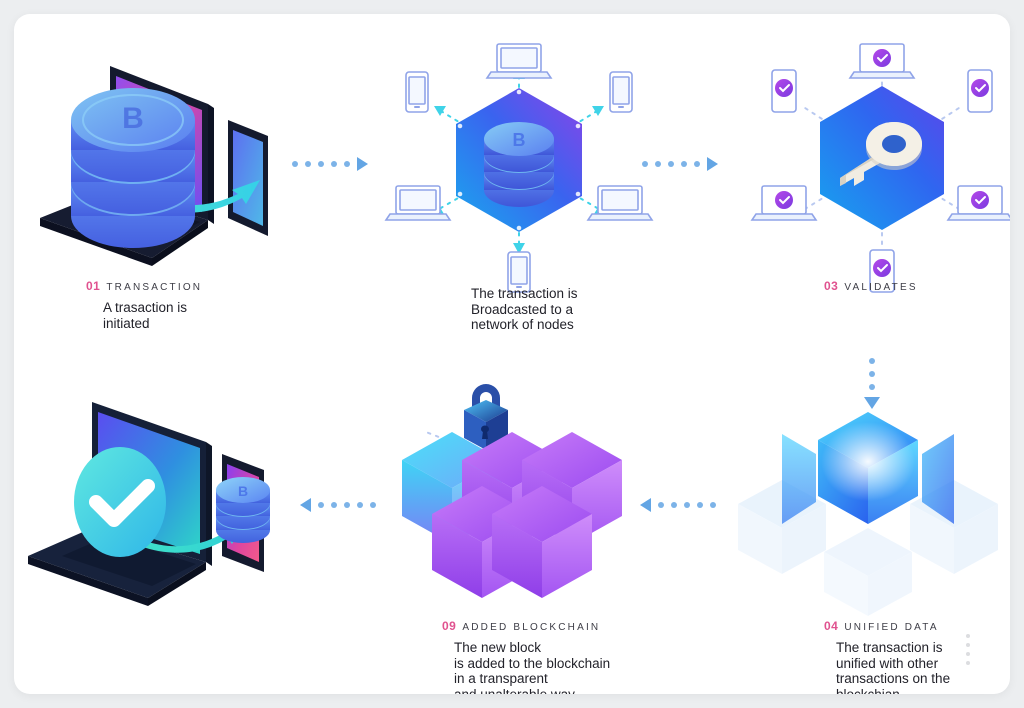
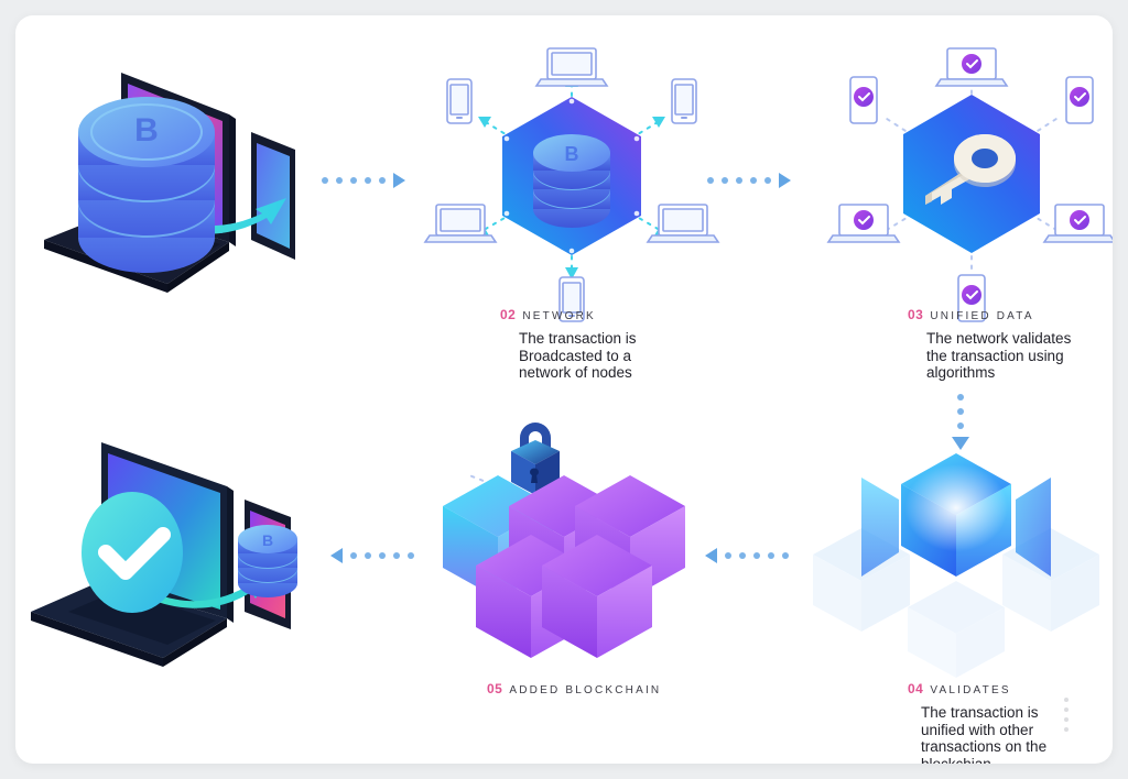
  B
- 01 TRANSACTION
- A trasaction is
- initiated
  B
+ 02 NETWORK
  The transaction is
  Broadcasted to a
  network of nodes
- 03 VALIDATES
+ 03 UNIFIED DATA
+ The network validates
+ the transaction using
+ algorithms
- 04 UNIFIED DATA
+ 04 VALIDATES
  The transaction is
  unified with other
  transactions on the
- 09 ADDED BLOCKCHAIN
+ 05 ADDED BLOCKCHAIN
- The new block
- is added to the blockchain
- in a transparent
  B
